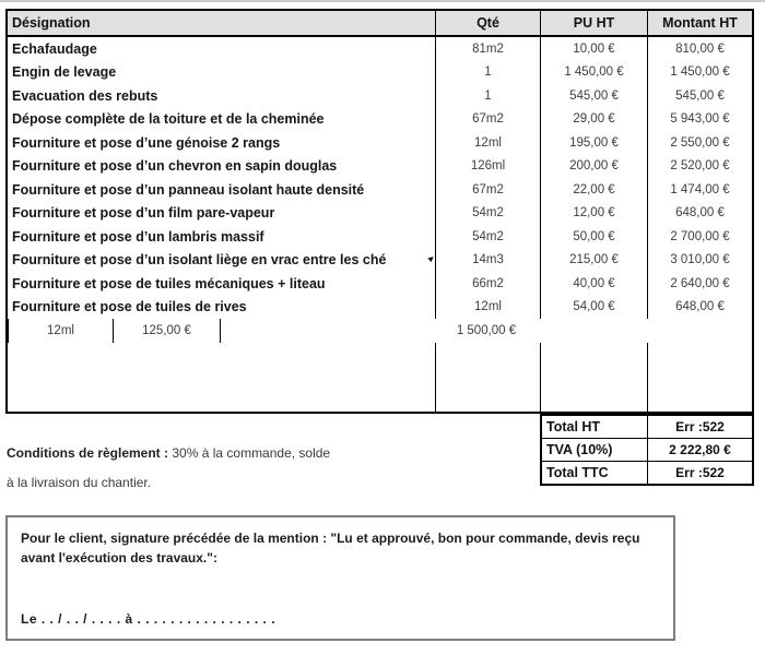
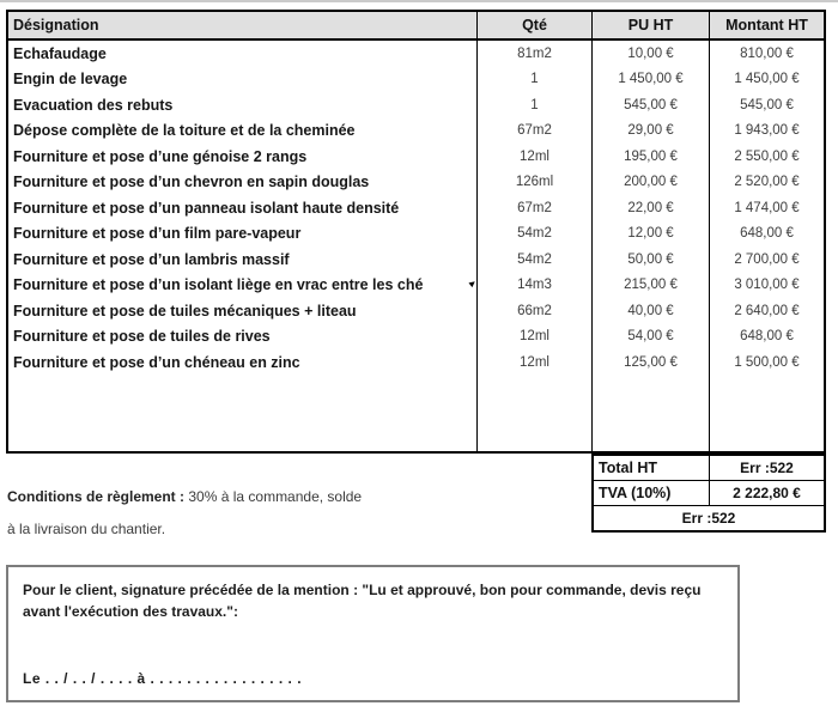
  Désignation
  Qté
  PU HT
  Montant HT
  Echafaudage
  81m2
  10,00 €
  810,00 €
  Engin de levage
  1
  1 450,00 €
  1 450,00 €
  Evacuation des rebuts
  1
  545,00 €
  545,00 €
  Dépose complète de la toiture et de la cheminée
  67m2
  29,00 €
- 5 943,00 €
+ 1 943,00 €
  Fourniture et pose d’une génoise 2 rangs
  12ml
  195,00 €
  2 550,00 €
  Fourniture et pose d’un chevron en sapin douglas
  126ml
  200,00 €
  2 520,00 €
  Fourniture et pose d’un panneau isolant haute densité
  67m2
  22,00 €
  1 474,00 €
  Fourniture et pose d’un film pare-vapeur
  54m2
  12,00 €
  648,00 €
  Fourniture et pose d’un lambris massif
  54m2
  50,00 €
  2 700,00 €
  Fourniture et pose d’un isolant liège en vrac entre les ché
  14m3
  215,00 €
  3 010,00 €
  Fourniture et pose de tuiles mécaniques + liteau
  66m2
  40,00 €
  2 640,00 €
  Fourniture et pose de tuiles de rives
  12ml
  54,00 €
  648,00 €
+ Fourniture et pose d’un chéneau en zinc
  12ml
  125,00 €
  1 500,00 €
  Total HT
  Err :522
  TVA (10%)
  2 222,80 €
- Total TTC
  Err :522
  Conditions de règlement : 30% à la commande, solde
  à la livraison du chantier.
  Pour le client, signature précédée de la mention : "Lu et approuvé, bon pour commande, devis reçu
  avant l'exécution des travaux.":
  Le . . / . . / . . . . à . . . . . . . . . . . . . . . . .
